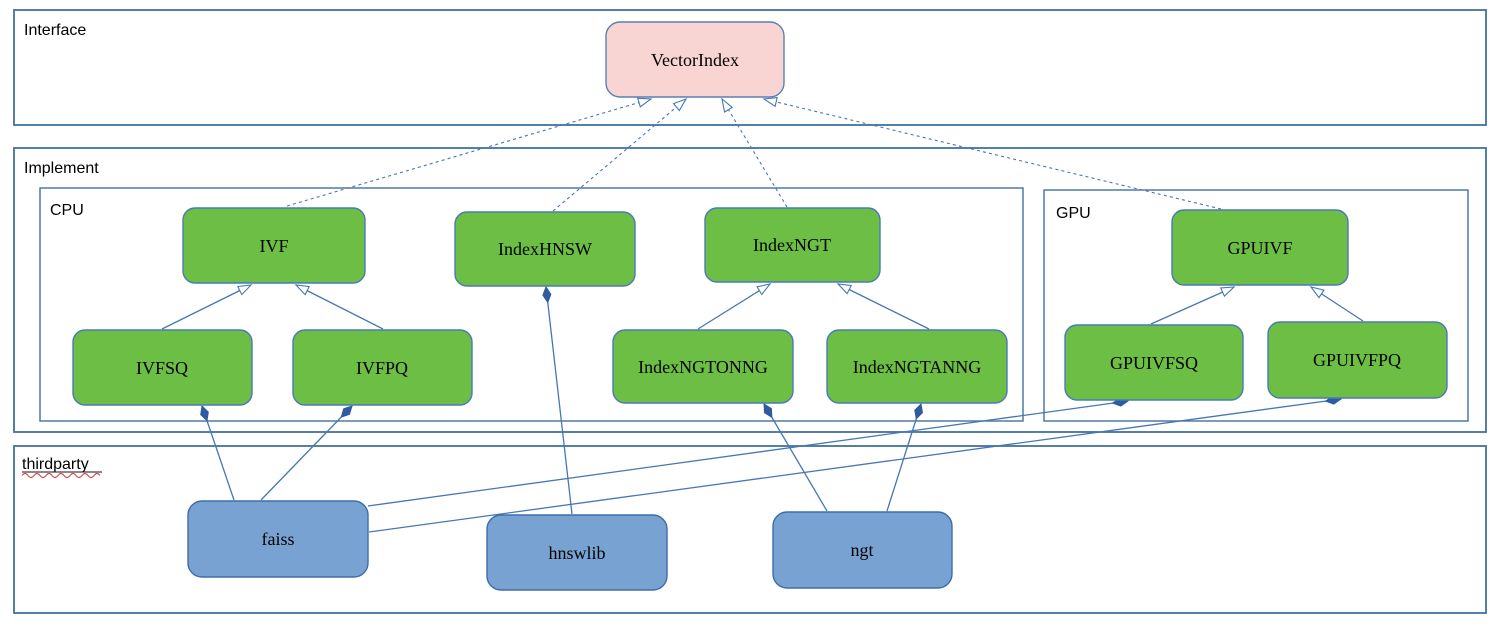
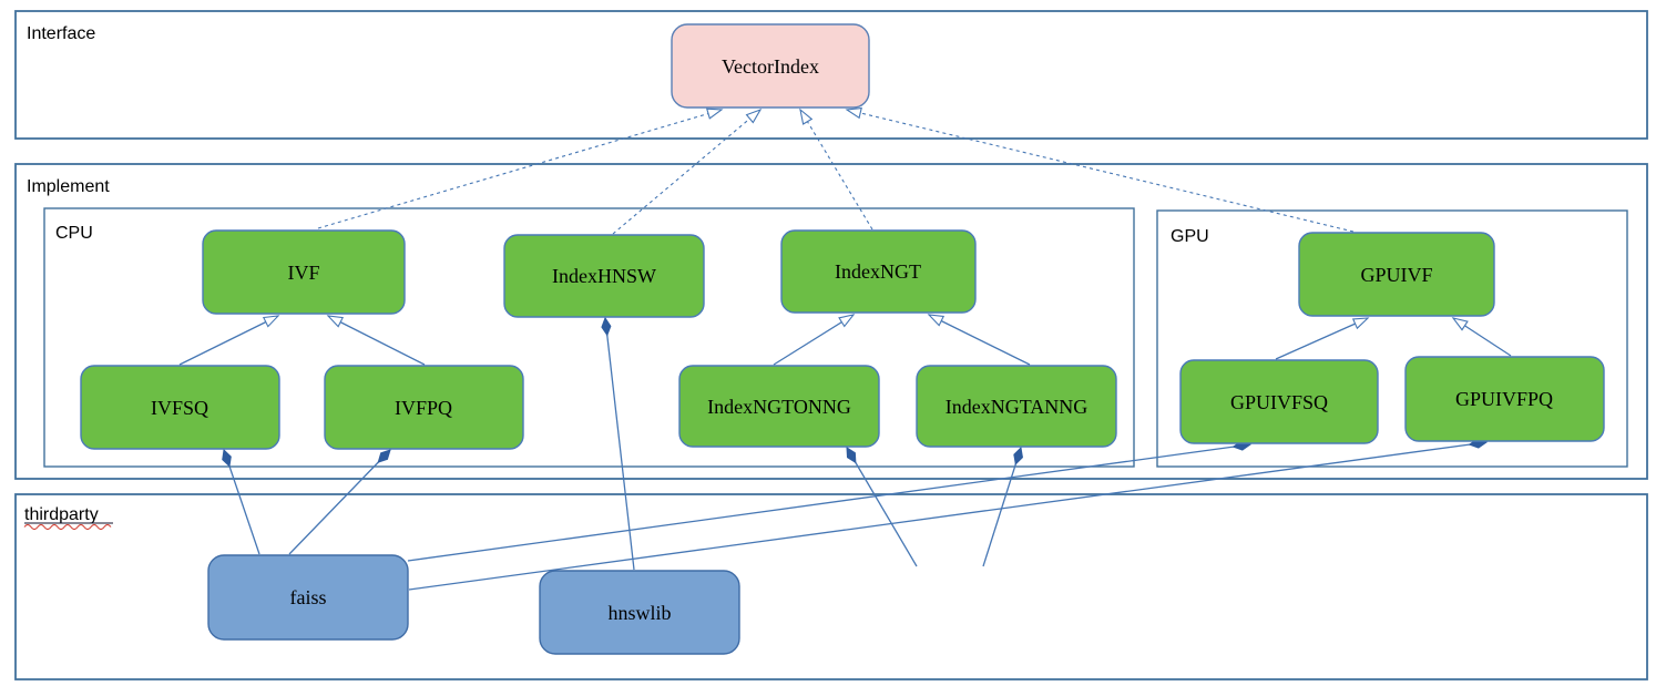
  Interface
  Implement
  CPU
  GPU
  thirdparty
  VectorIndex
  IVF
  IndexHNSW
  IndexNGT
  GPUIVF
  IVFSQ
  IVFPQ
  IndexNGTONNG
  IndexNGTANNG
  GPUIVFSQ
  GPUIVFPQ
  faiss
  hnswlib
- ngt
